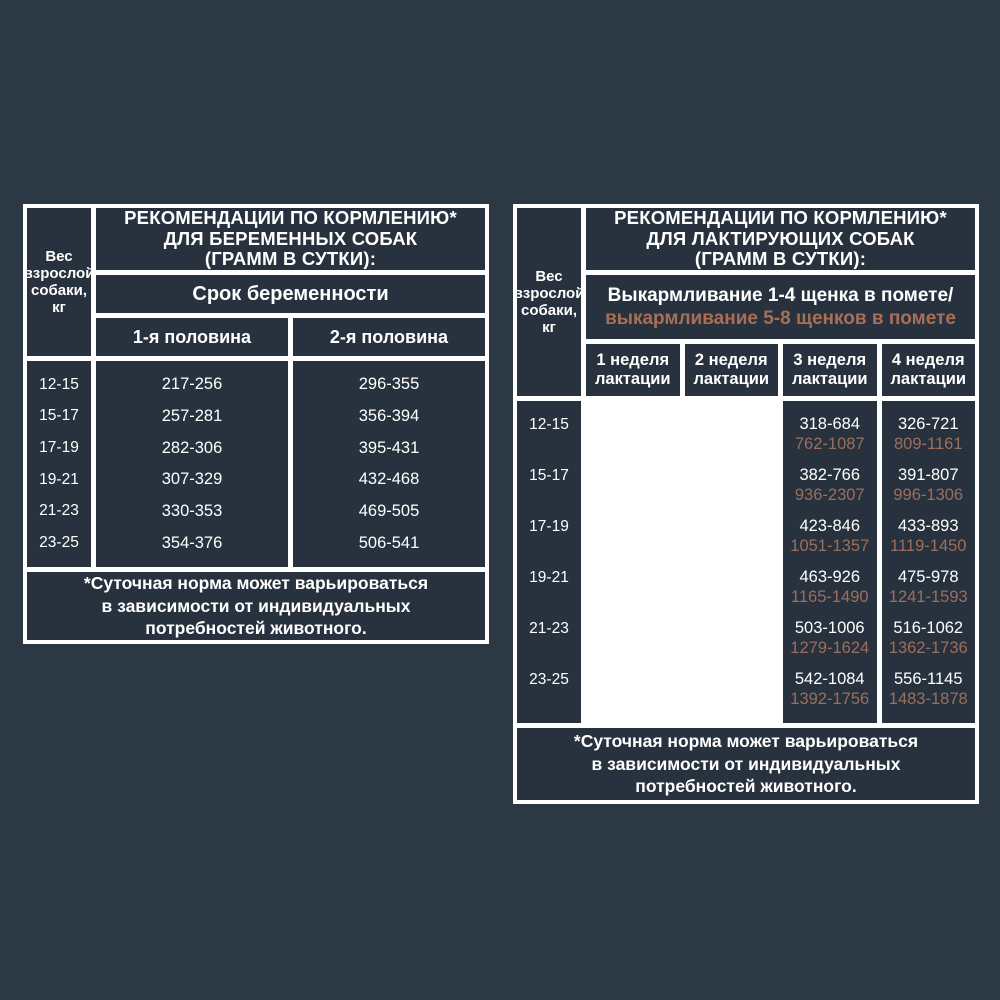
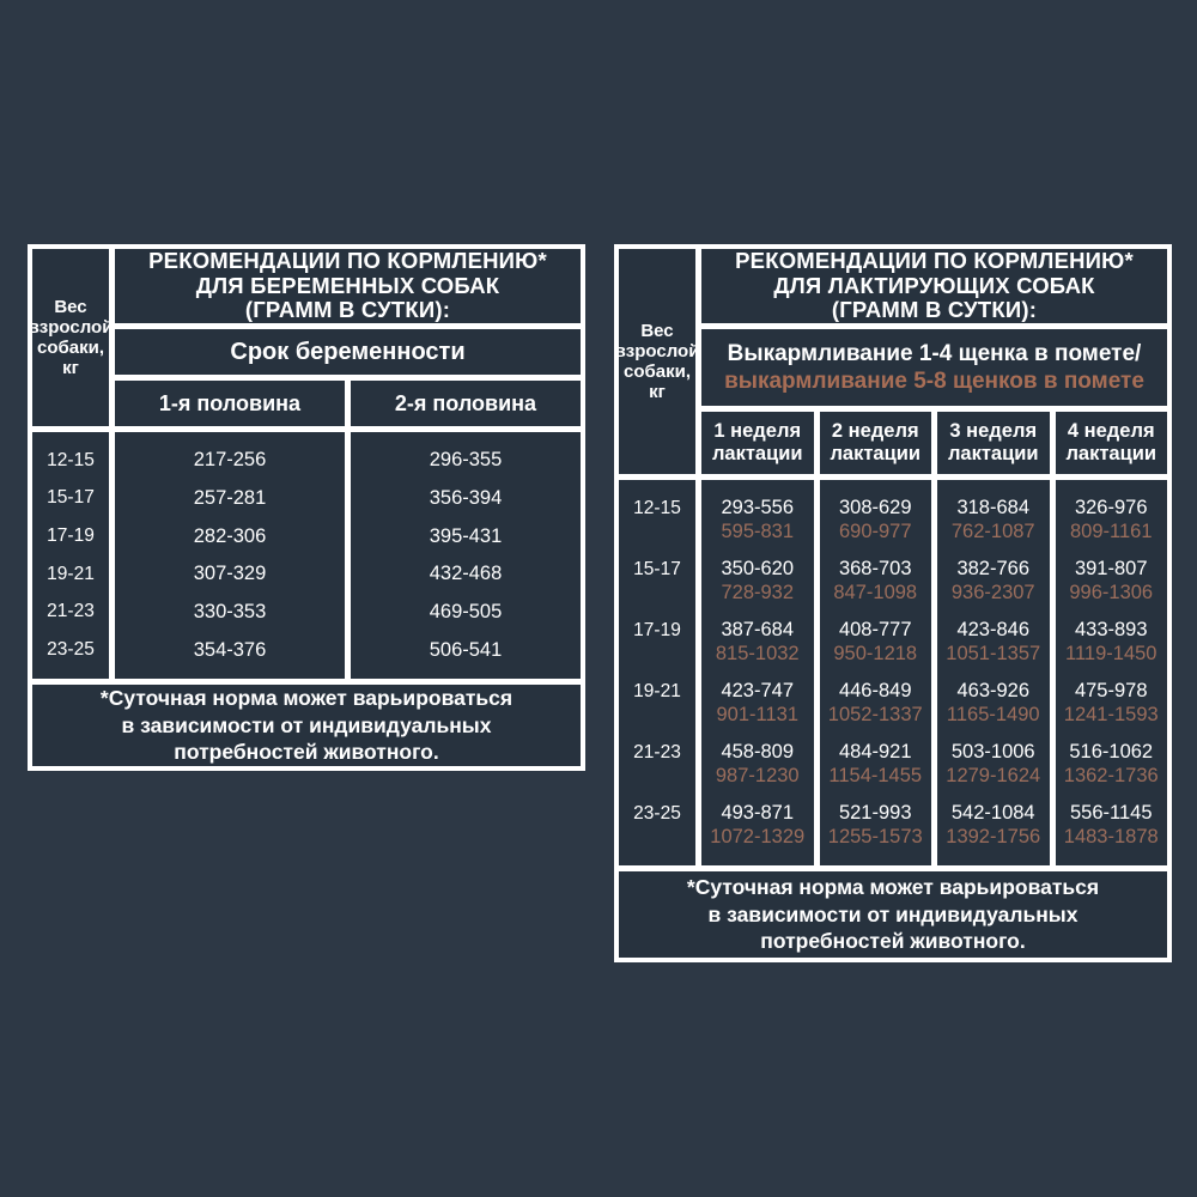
  Вес
  взрослой
  собаки,
  кг
  РЕКОМЕНДАЦИИ ПО КОРМЛЕНИЮ*
  ДЛЯ БЕРЕМЕННЫХ СОБАК
  (ГРАММ В СУТКИ):
  Срок беременности
  1-я половина
  2-я половина
  12-15
  15-17
  17-19
  19-21
  21-23
  23-25
  217-256
  257-281
  282-306
  307-329
  330-353
  354-376
  296-355
  356-394
  395-431
  432-468
  469-505
  506-541
  *Суточная норма может варьироваться
  в зависимости от индивидуальных
  потребностей животного.
  Вес
  взрослой
  собаки,
  кг
  РЕКОМЕНДАЦИИ ПО КОРМЛЕНИЮ*
  ДЛЯ ЛАКТИРУЮЩИХ СОБАК
  (ГРАММ В СУТКИ):
  Выкармливание 1-4 щенка в помете/
  выкармливание 5-8 щенков в помете
  1 неделя
  лактации
  2 неделя
  лактации
  3 неделя
  лактации
  4 неделя
  лактации
  12-15
  15-17
  17-19
  19-21
  21-23
  23-25
+ 293-556
+ 595-831
+ 350-620
+ 728-932
+ 387-684
+ 815-1032
+ 423-747
+ 901-1131
+ 458-809
+ 987-1230
+ 493-871
+ 1072-1329
+ 308-629
+ 690-977
+ 368-703
+ 847-1098
+ 408-777
+ 950-1218
+ 446-849
+ 1052-1337
+ 484-921
+ 1154-1455
+ 521-993
+ 1255-1573
  318-684
  762-1087
  382-766
  936-2307
  423-846
  1051-1357
  463-926
  1165-1490
  503-1006
  1279-1624
  542-1084
  1392-1756
- 326-721
+ 326-976
  809-1161
  391-807
  996-1306
  433-893
  1119-1450
  475-978
  1241-1593
  516-1062
  1362-1736
  556-1145
  1483-1878
  *Суточная норма может варьироваться
  в зависимости от индивидуальных
  потребностей животного.
